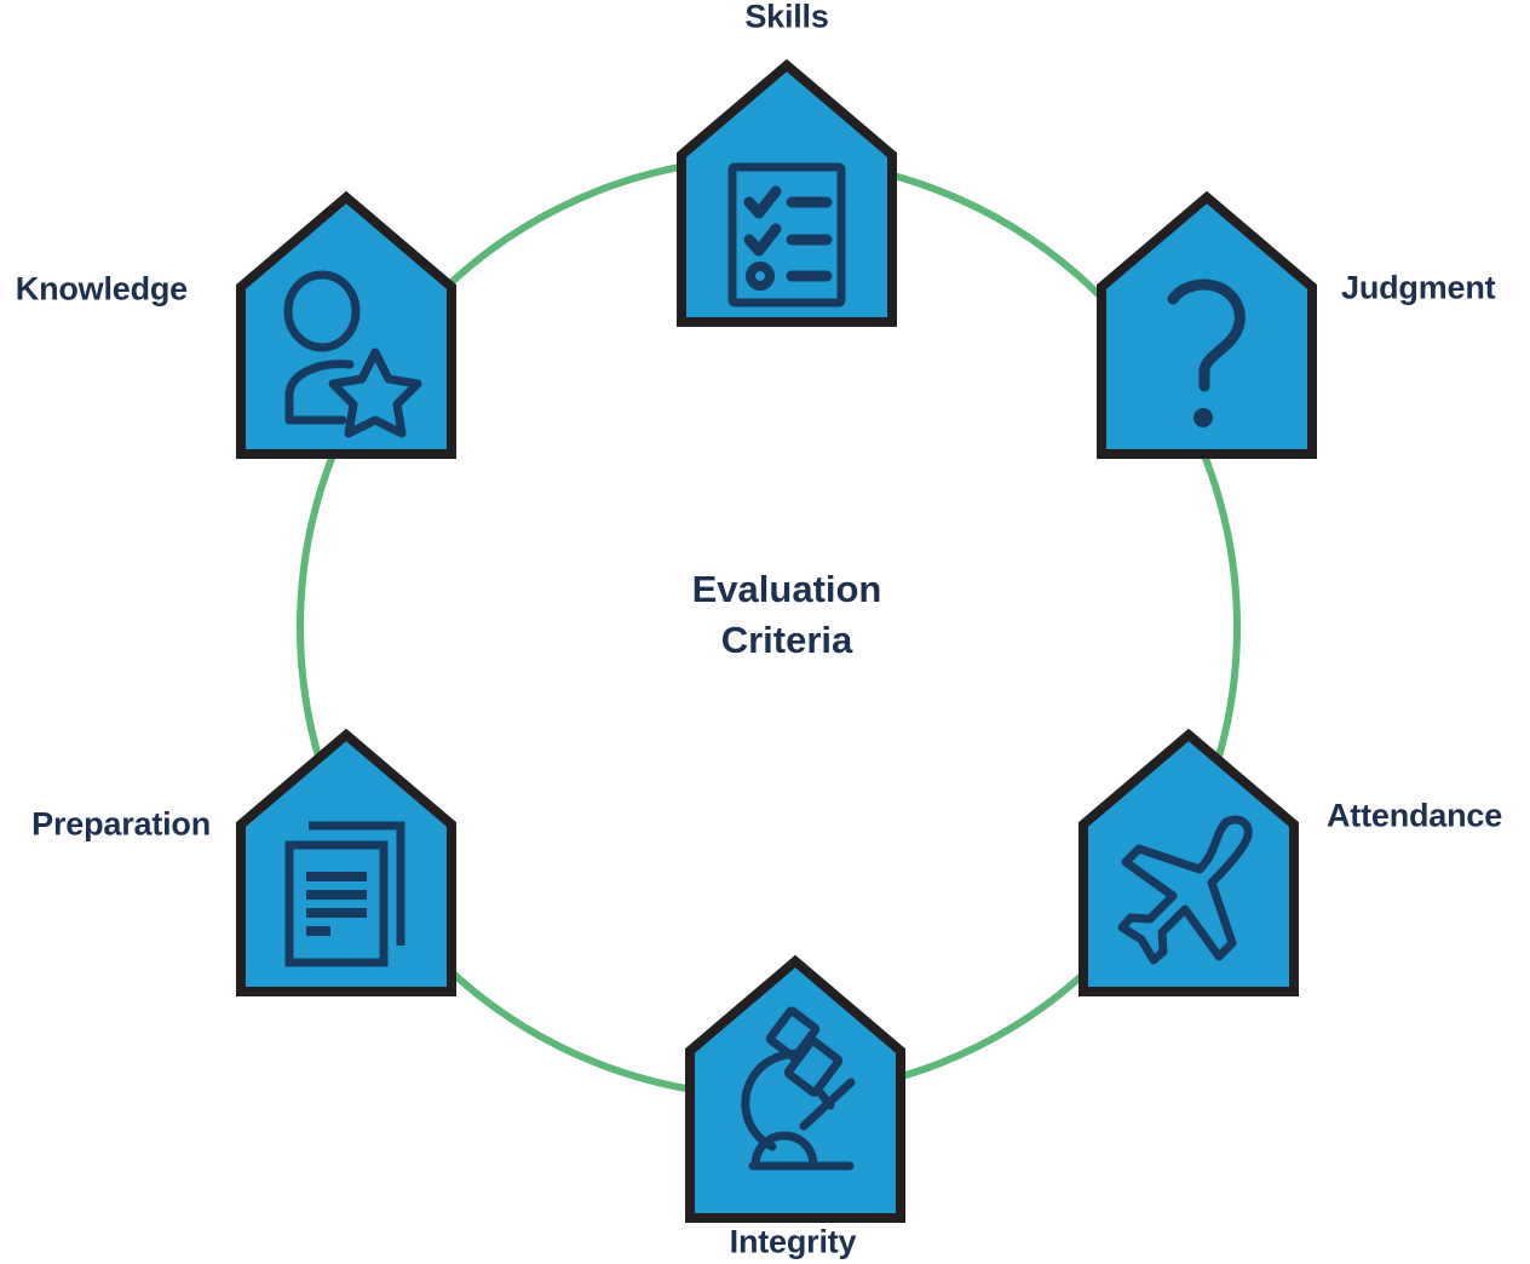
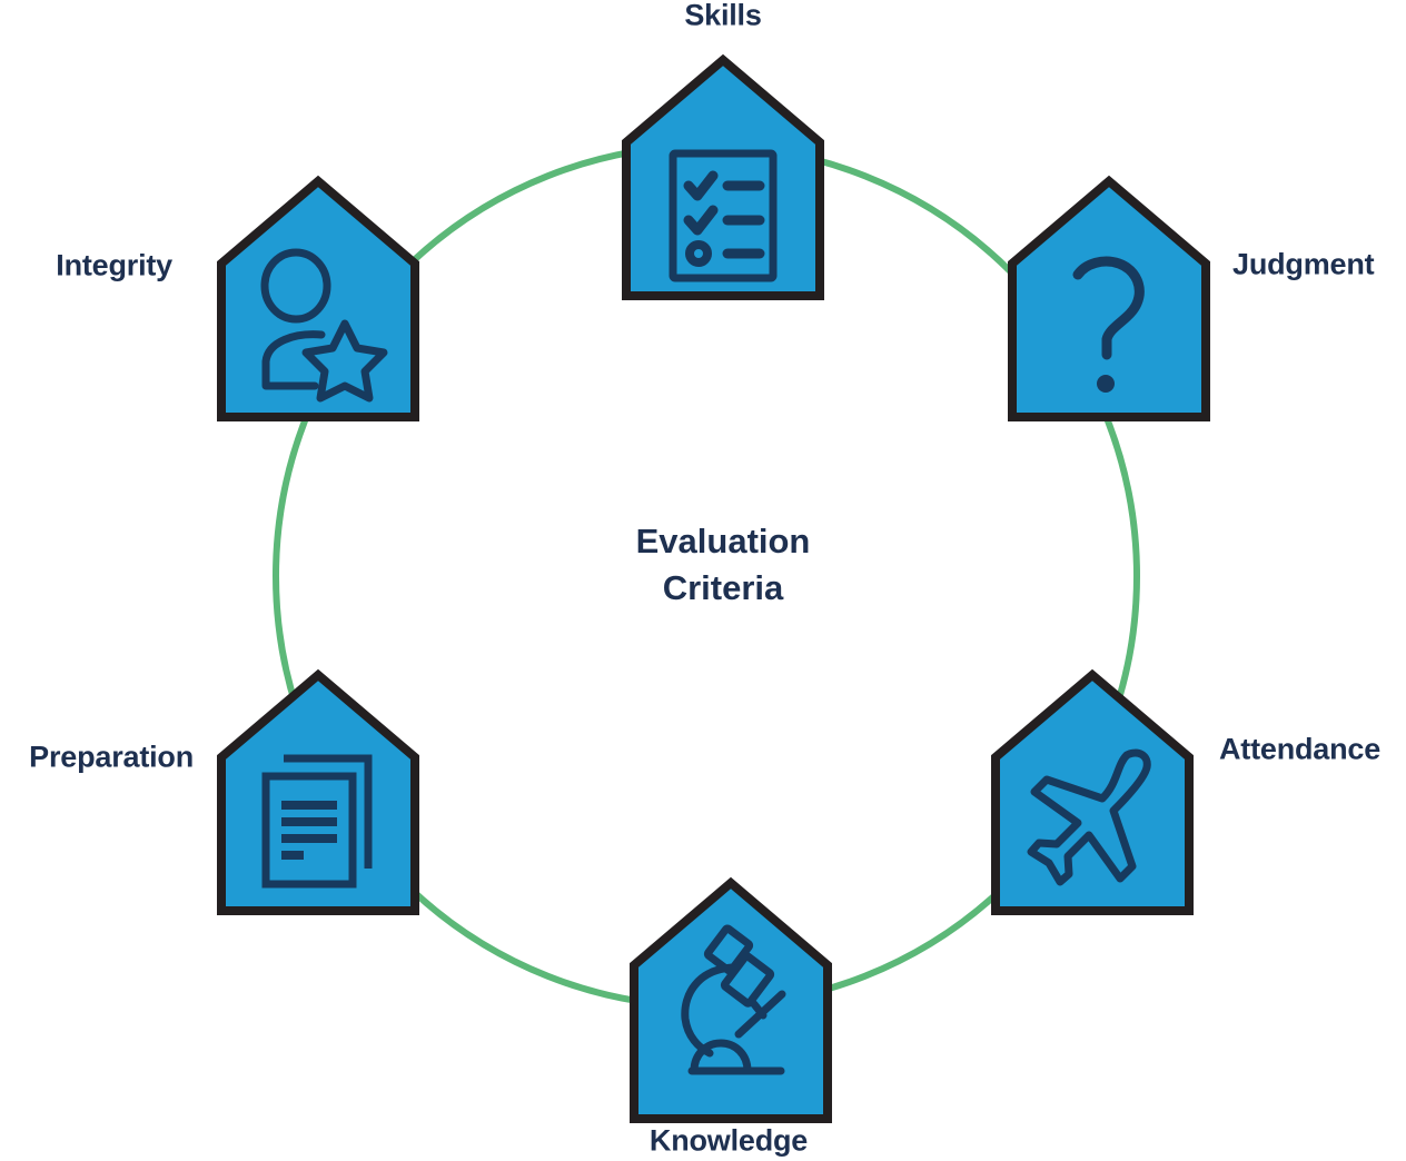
  Skills
  Judgment
  Attendance
- Integrity
+ Knowledge
  Preparation
- Knowledge
+ Integrity
  Evaluation
  Criteria
